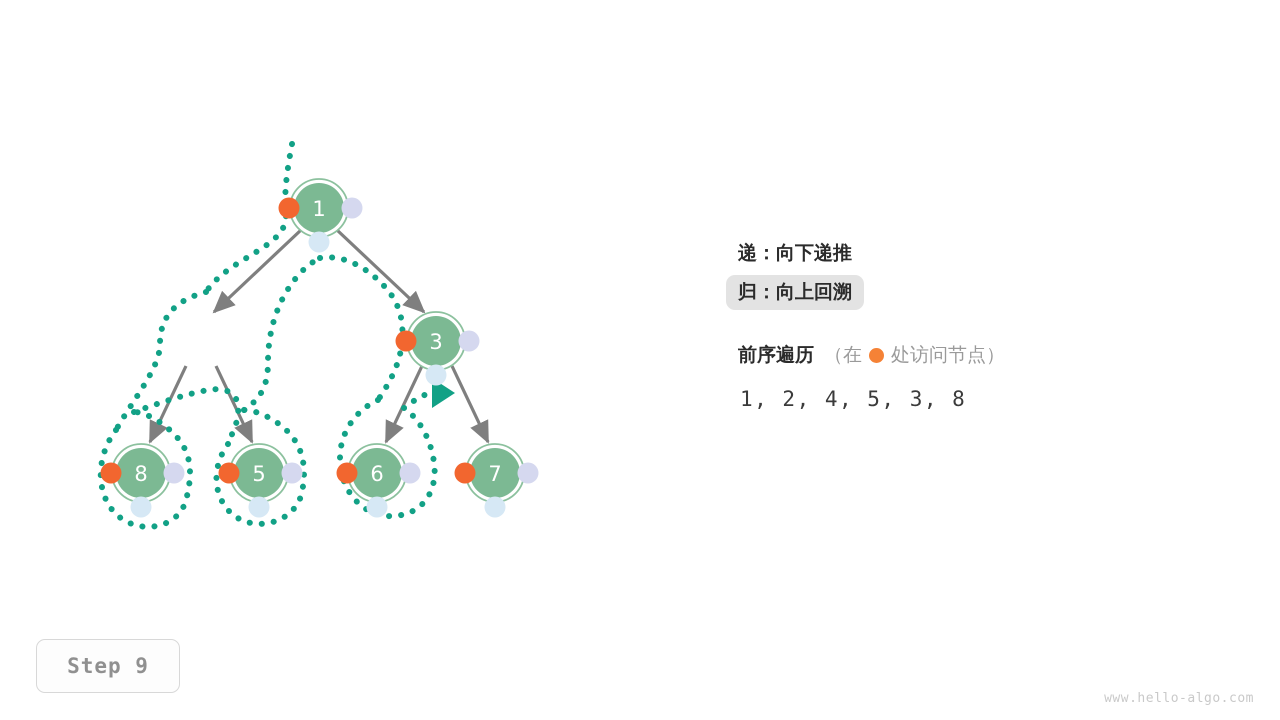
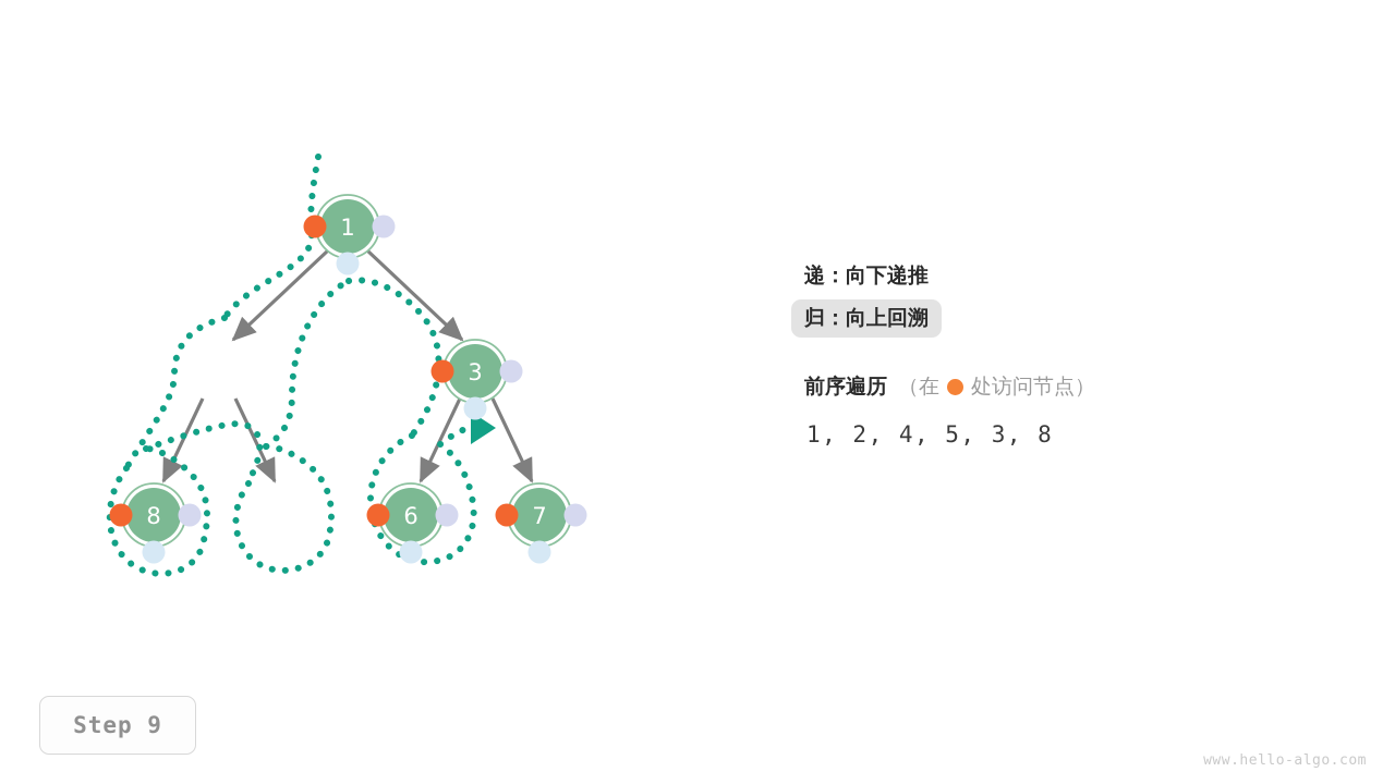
  1
  3
  8
- 5
  6
  7
  递：向下递推
  归：向上回溯
  前序遍历
  （在
  处访问节点）
  1, 2, 4, 5, 3, 8
  Step 9
  www.hello-algo.com
